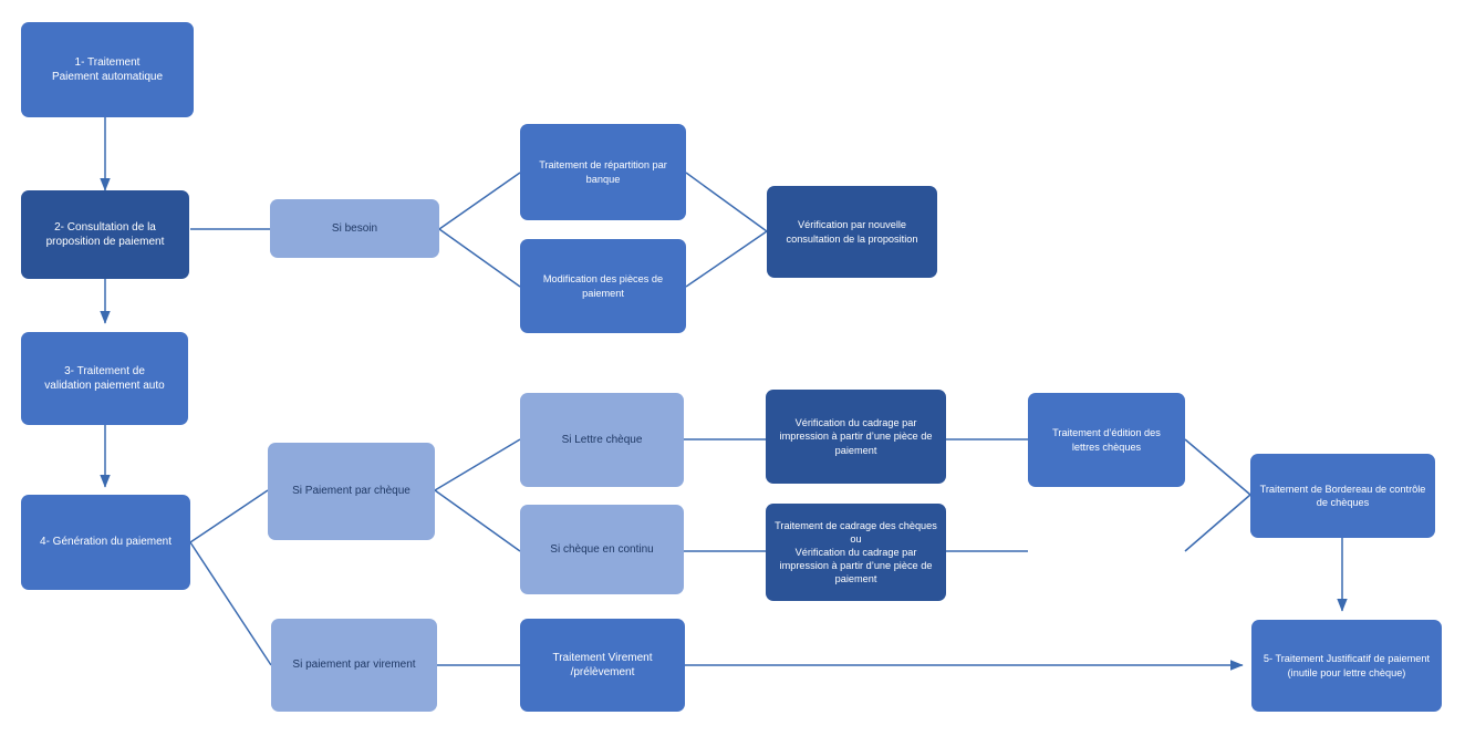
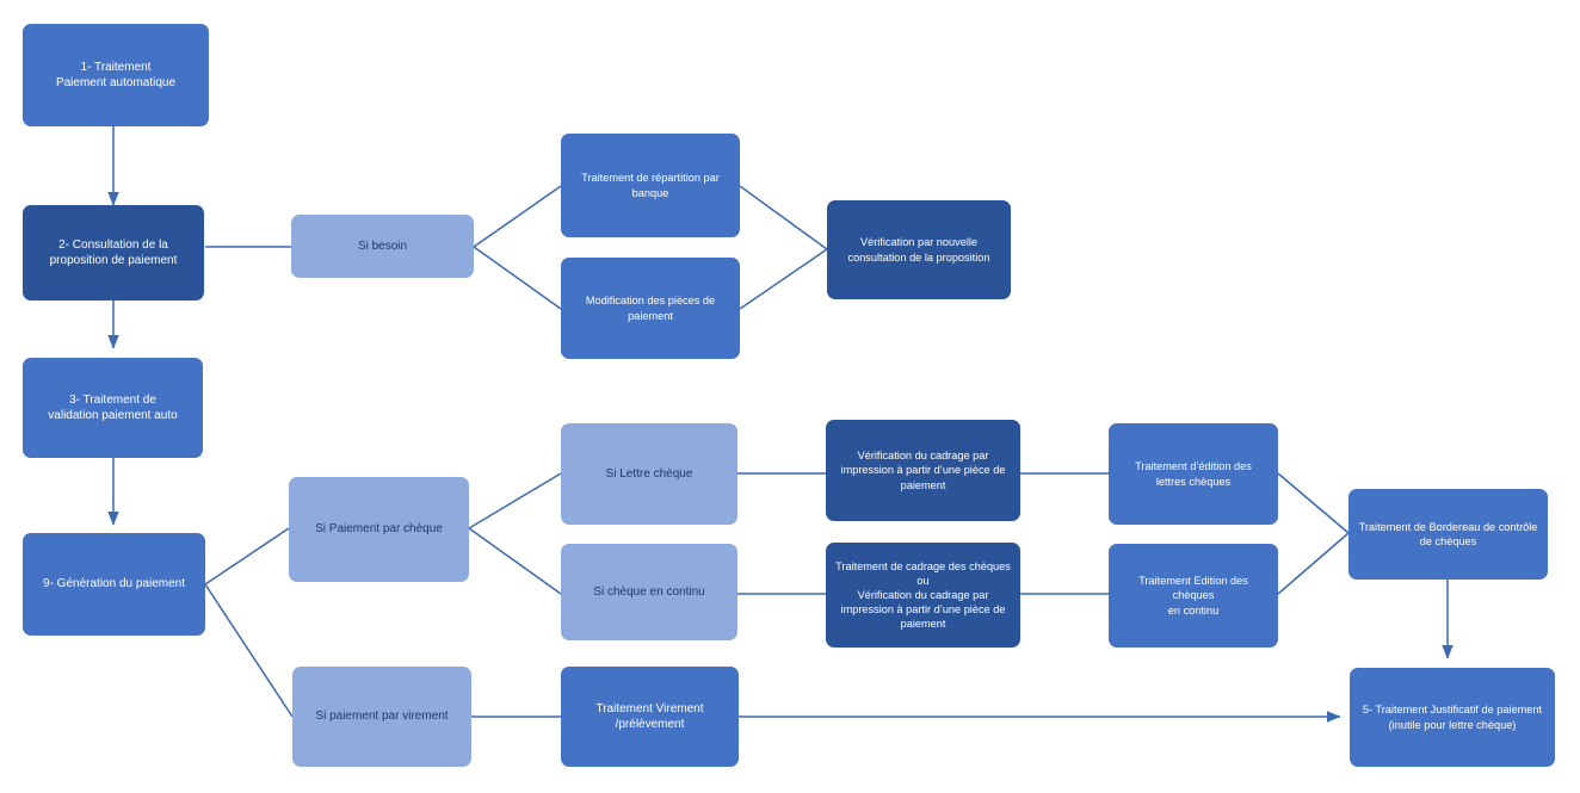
  1- Traitement
  Paiement automatique
  2- Consultation de la
  proposition de paiement
  3- Traitement de
  validation paiement auto
- 4- Génération du paiement
+ 9- Génération du paiement
  Si besoin
  Traitement de répartition par
  banque
  Modification des pièces de
  paiement
  Vérification par nouvelle
  consultation de la proposition
  Si Paiement par chèque
  Si Lettre chèque
  Si chèque en continu
  Vérification du cadrage par
  impression à partir d’une pièce de
  paiement
  Traitement de cadrage des chèques
  ou
  Vérification du cadrage par
  impression à partir d’une pièce de
  paiement
  Traitement d’édition des
  lettres chèques
+ Traitement Edition des chèques
+ en continu
  Traitement de Bordereau de contrôle
  de chèques
  Si paiement par virement
  Traitement Virement
  /prélèvement
  5- Traitement Justificatif de paiement
  (inutile pour lettre chèque)
